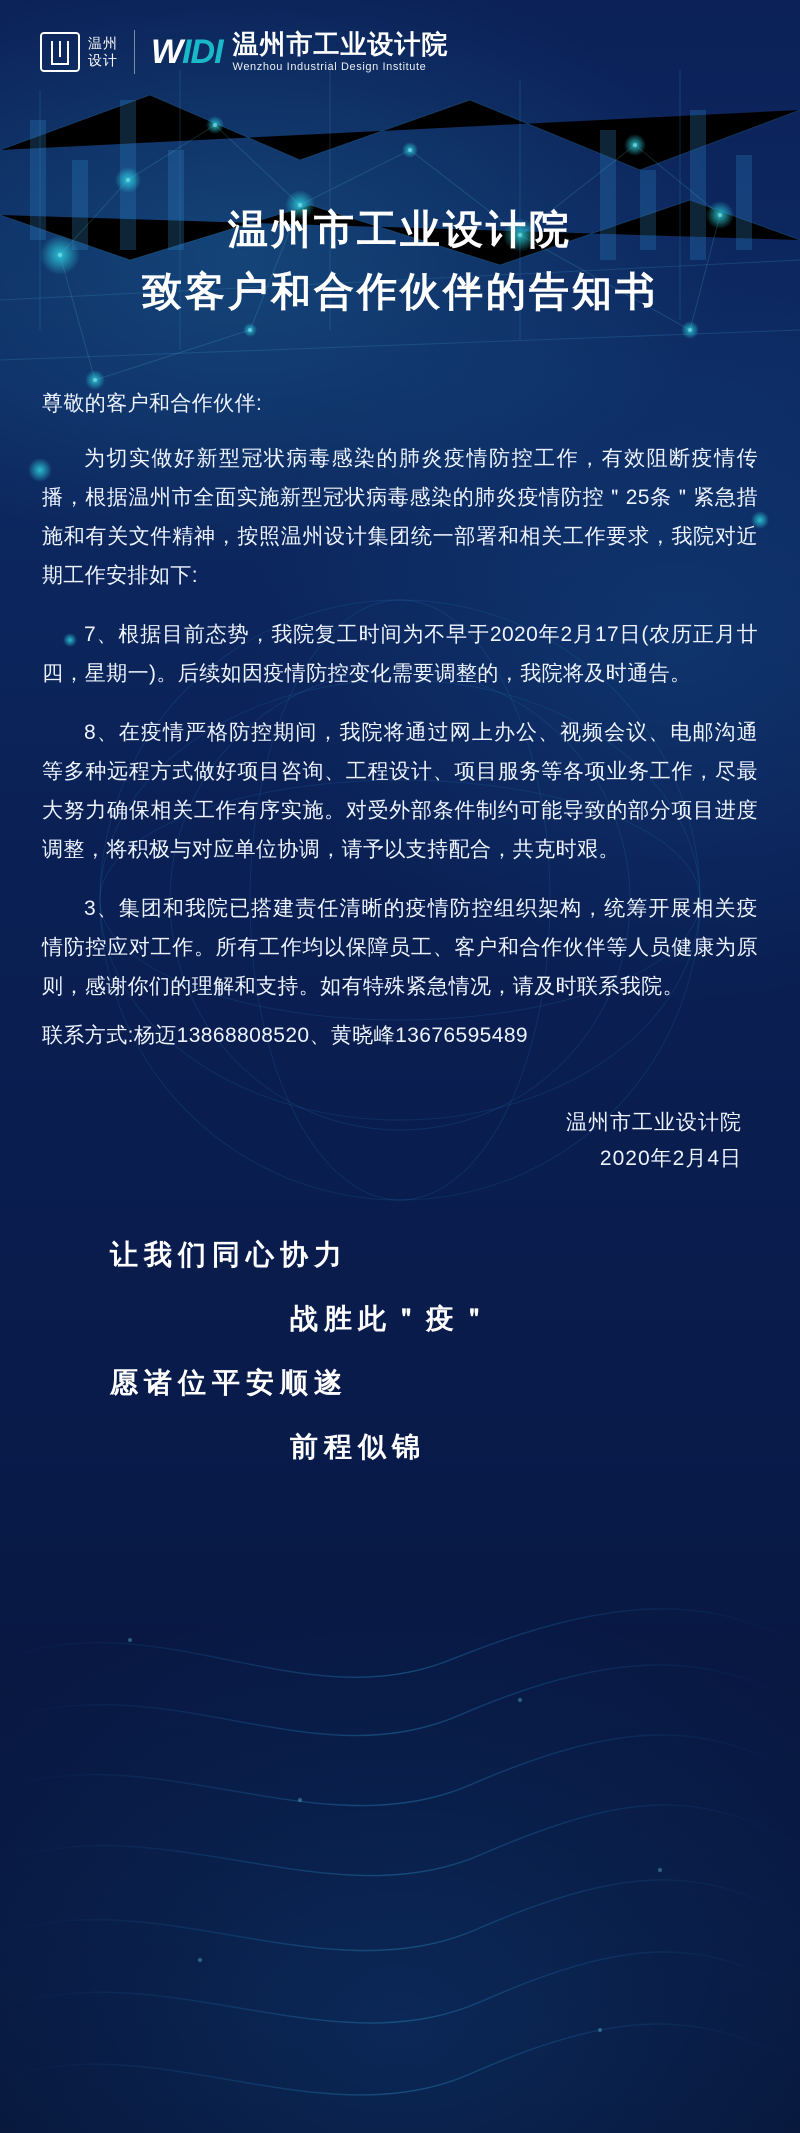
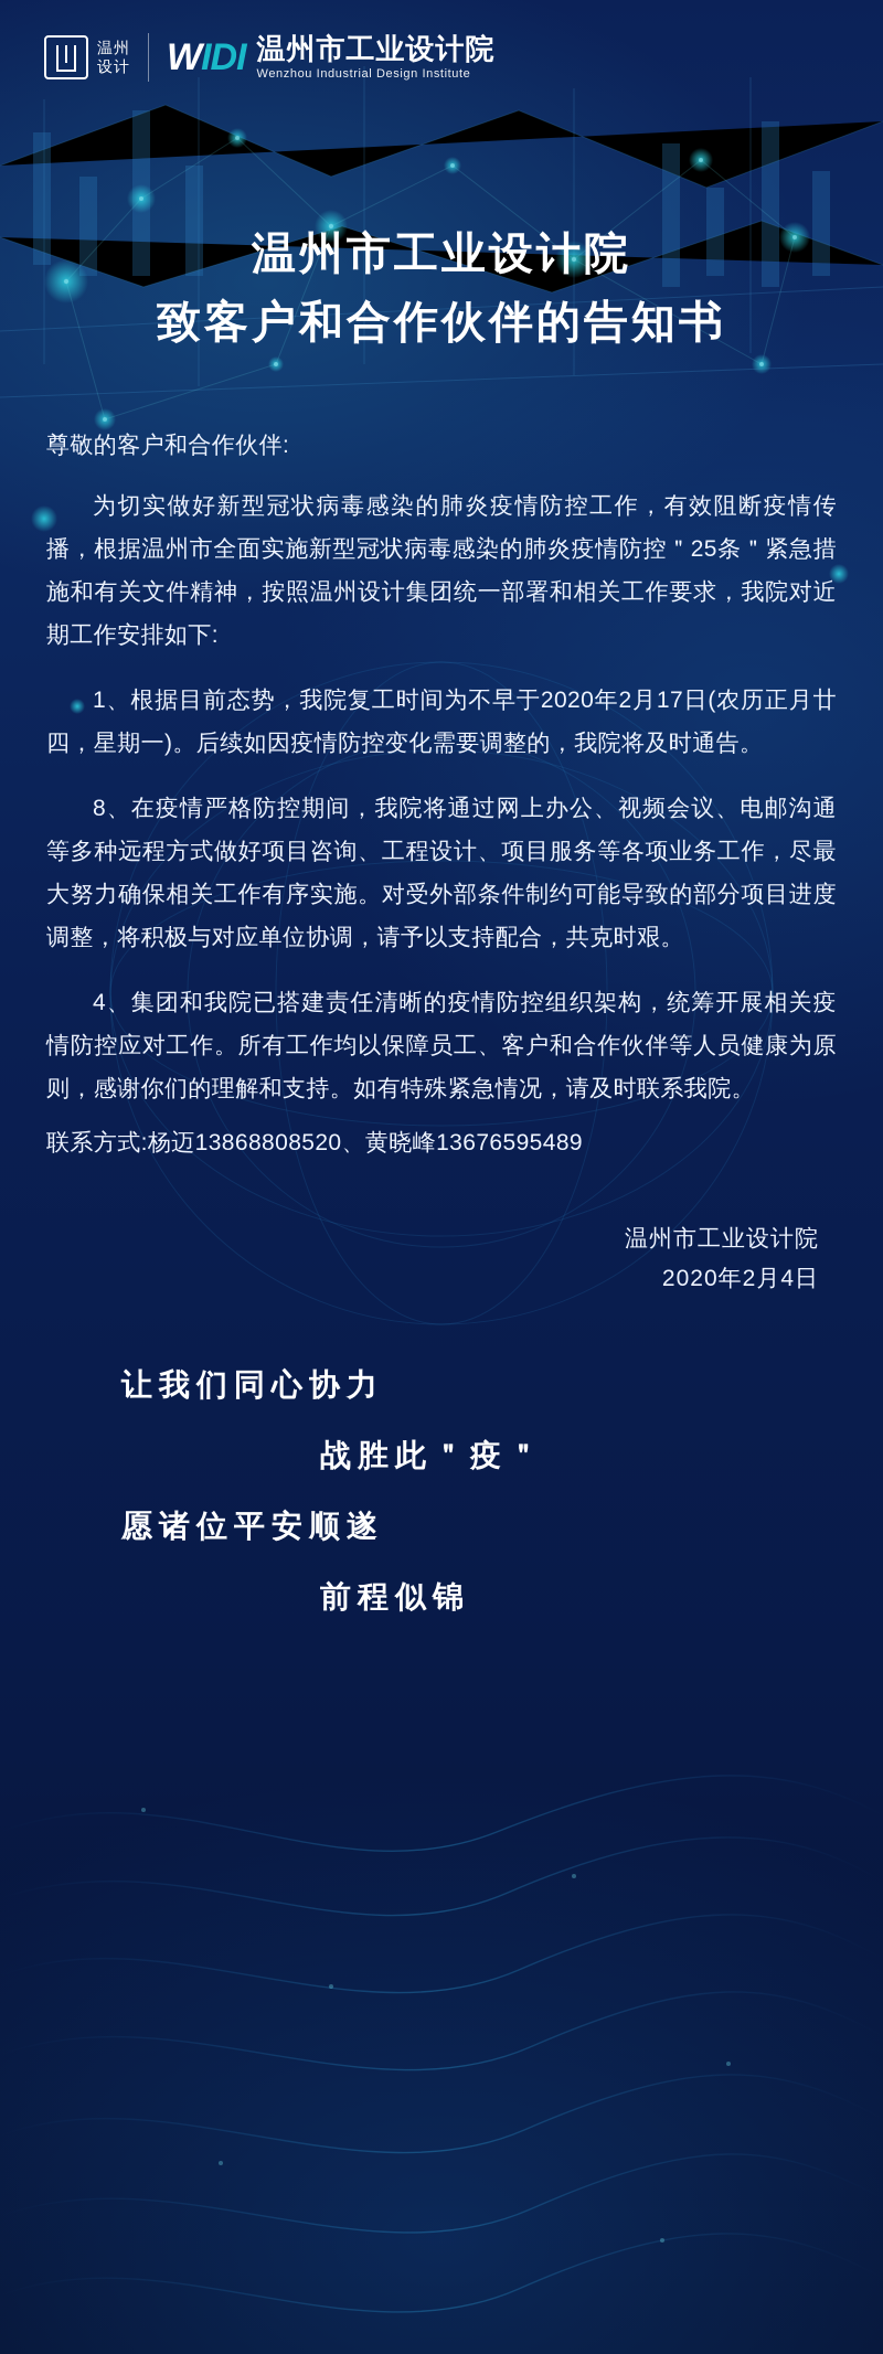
  温州
  设计
  W
  IDI
  温州市工业设计院
  Wenzhou Industrial Design Institute
  温州市工业设计院
  致客户和合作伙伴的告知书
  尊敬的客户和合作伙伴:
  为切实做好新型冠状病毒感染的肺炎疫情防控工作，有效阻断疫情传播，根据温州市全面实施新型冠状病毒感染的肺炎疫情防控＂25条＂紧急措施和有关文件精神，按照温州设计集团统一部署和相关工作要求，我院对近期工作安排如下:
- 7、根据目前态势，我院复工时间为不早于2020年2月17日(农历正月廿四，星期一)。后续如因疫情防控变化需要调整的，我院将及时通告。
+ 1、根据目前态势，我院复工时间为不早于2020年2月17日(农历正月廿四，星期一)。后续如因疫情防控变化需要调整的，我院将及时通告。
  8、在疫情严格防控期间，我院将通过网上办公、视频会议、电邮沟通等多种远程方式做好项目咨询、工程设计、项目服务等各项业务工作，尽最大努力确保相关工作有序实施。对受外部条件制约可能导致的部分项目进度调整，将积极与对应单位协调，请予以支持配合，共克时艰。
- 3、集团和我院已搭建责任清晰的疫情防控组织架构，统筹开展相关疫情防控应对工作。所有工作均以保障员工、客户和合作伙伴等人员健康为原则，感谢你们的理解和支持。如有特殊紧急情况，请及时联系我院。
+ 4、集团和我院已搭建责任清晰的疫情防控组织架构，统筹开展相关疫情防控应对工作。所有工作均以保障员工、客户和合作伙伴等人员健康为原则，感谢你们的理解和支持。如有特殊紧急情况，请及时联系我院。
  联系方式:杨迈13868808520、黄晓峰13676595489
  温州市工业设计院
  2020年2月4日
  让我们同心协力
  战胜此＂疫＂
  愿诸位平安顺遂
  前程似锦
